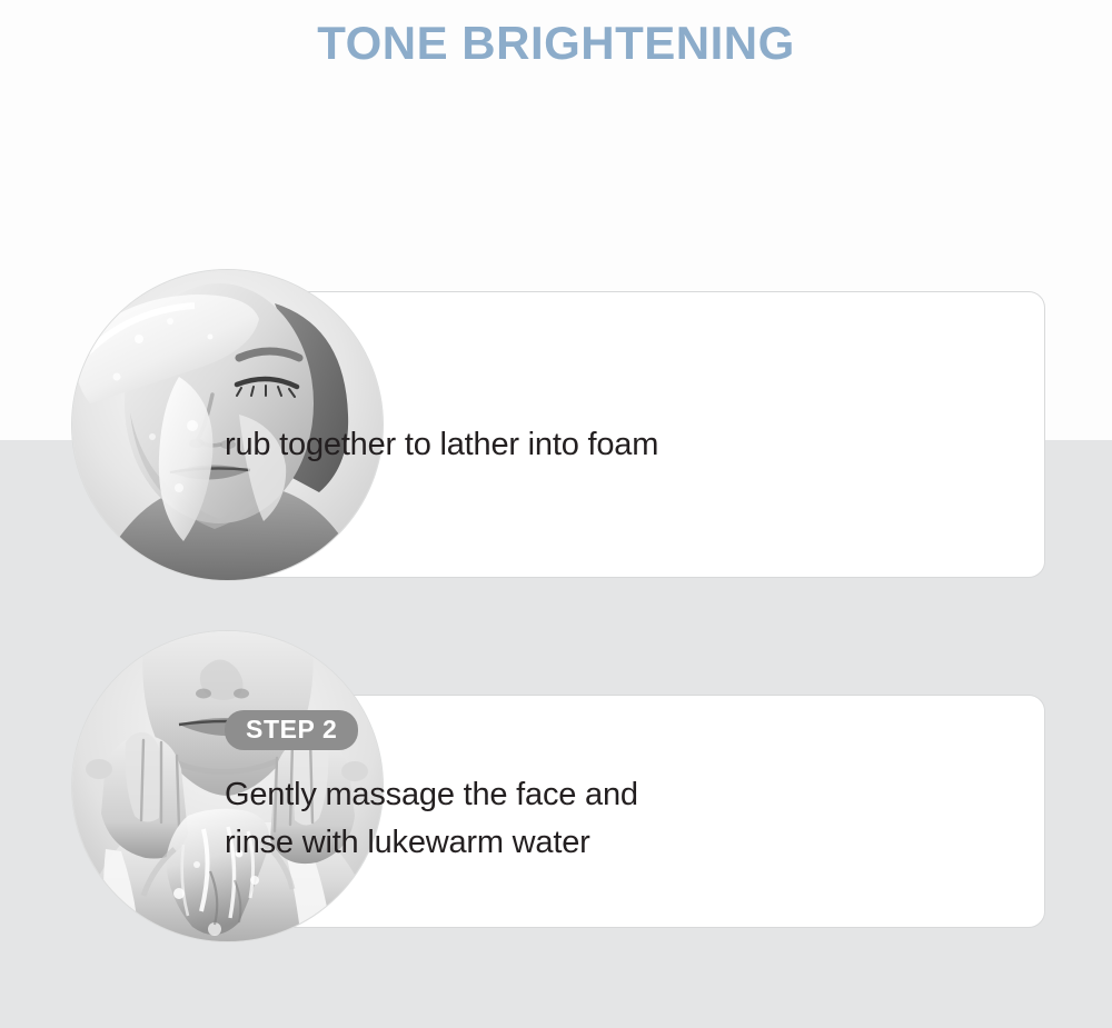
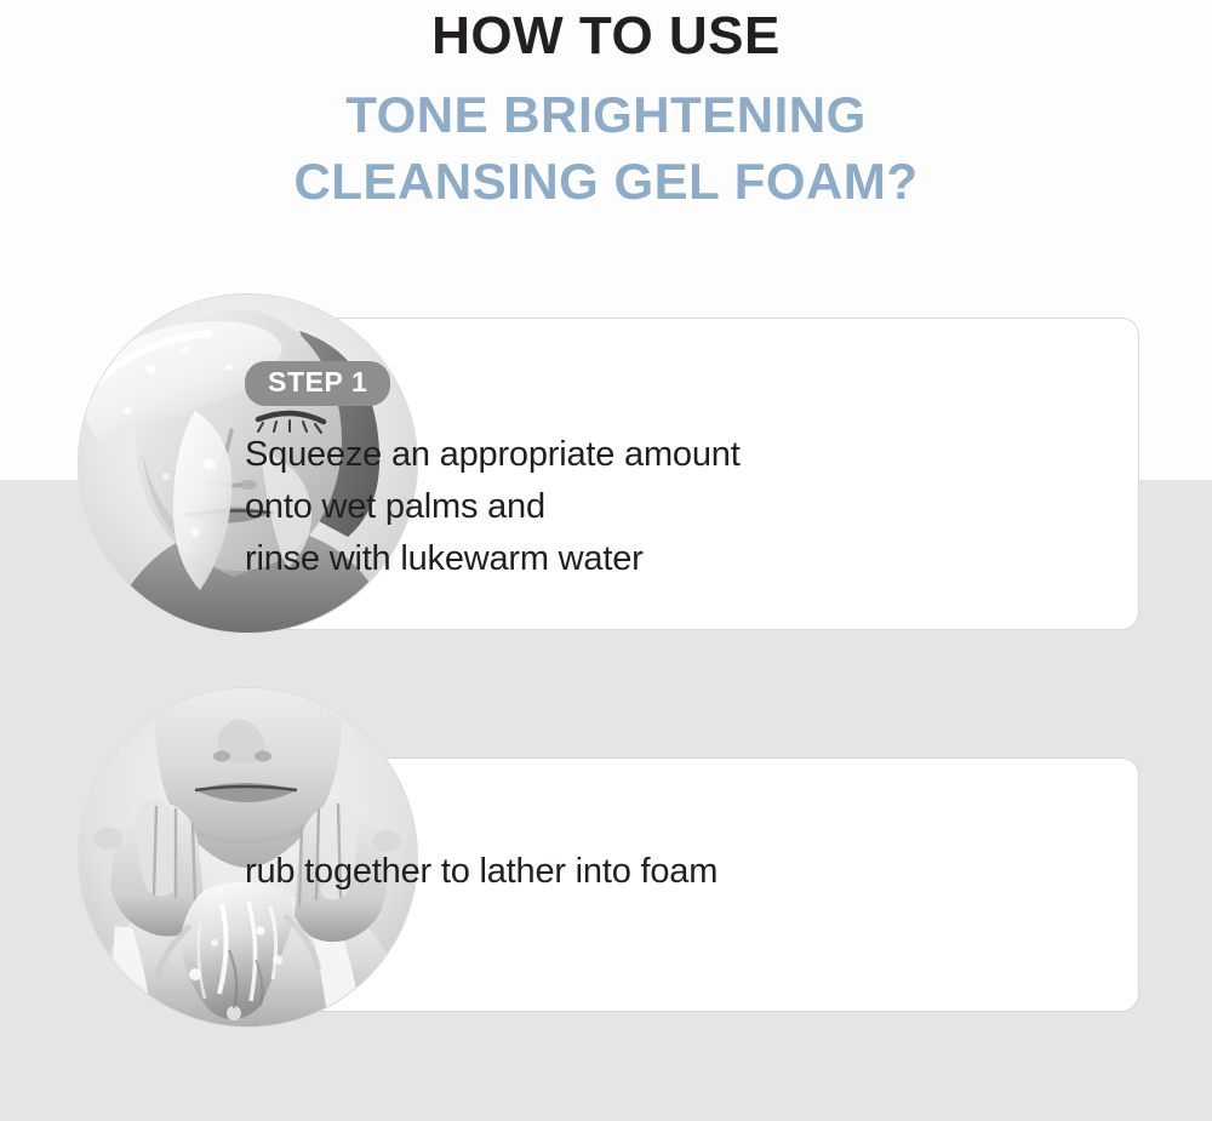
+ HOW TO USE
  TONE BRIGHTENING
+ CLEANSING GEL FOAM?
+ STEP 1
+ Squeeze an appropriate amount
+ onto wet palms and
- rub together to lather into foam
+ rinse with lukewarm water
- STEP 2
- Gently massage the face and
- rinse with lukewarm water
+ rub together to lather into foam
